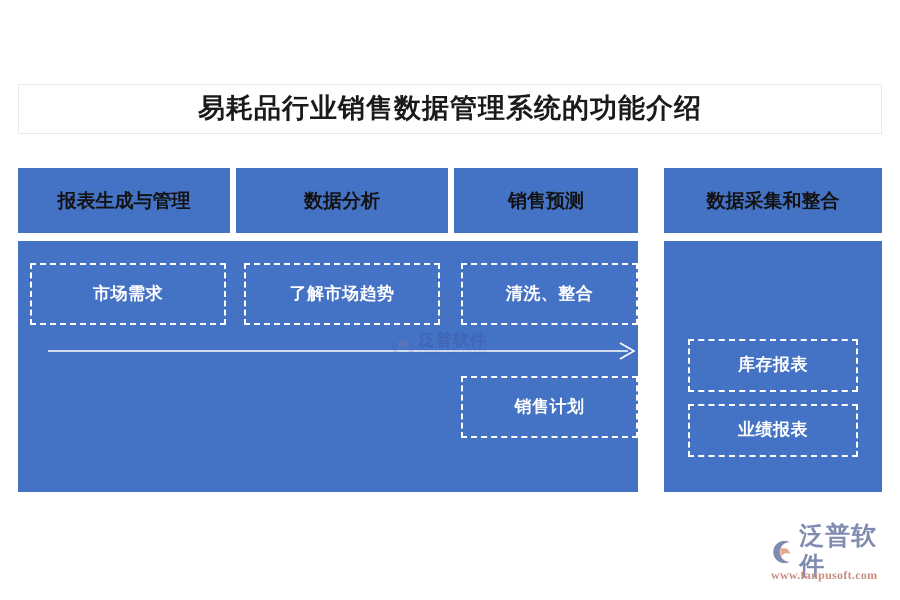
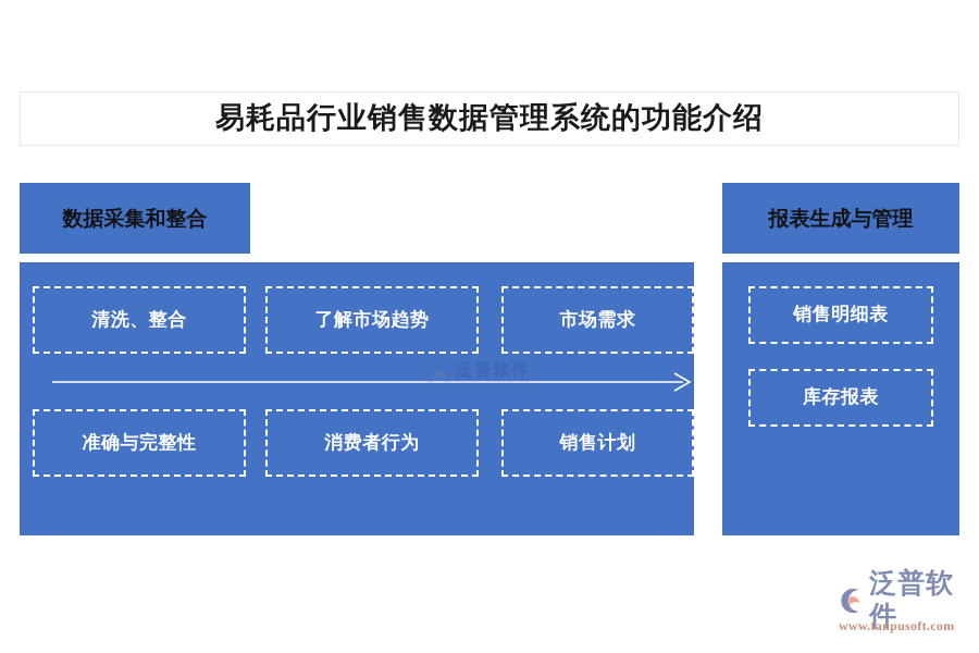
  易耗品行业销售数据管理系统的功能介绍
- 报表生成与管理
+ 数据采集和整合
- 数据分析
- 销售预测
- 数据采集和整合
+ 报表生成与管理
- 市场需求
+ 清洗、整合
  了解市场趋势
- 清洗、整合
+ 市场需求
+ 准确与完整性
+ 消费者行为
  销售计划
+ 销售明细表
  库存报表
- 业绩报表
  泛普软件
  www.fanpusoft.com
